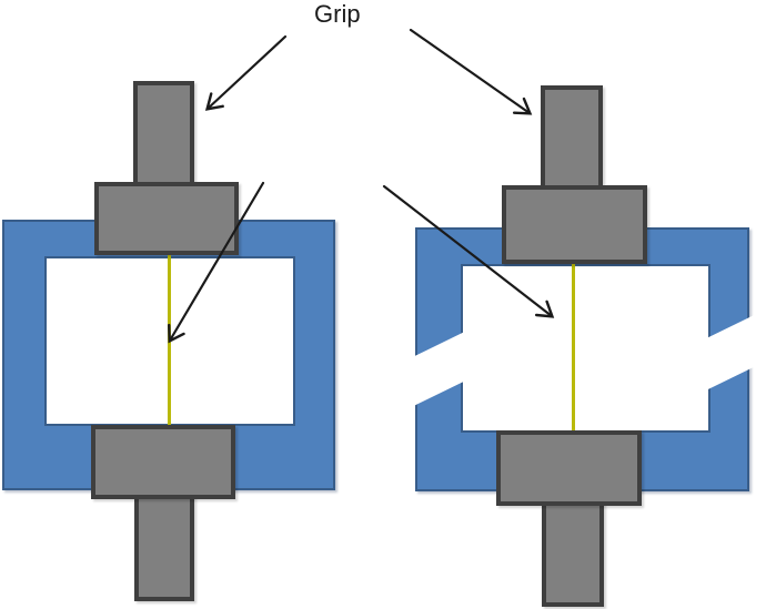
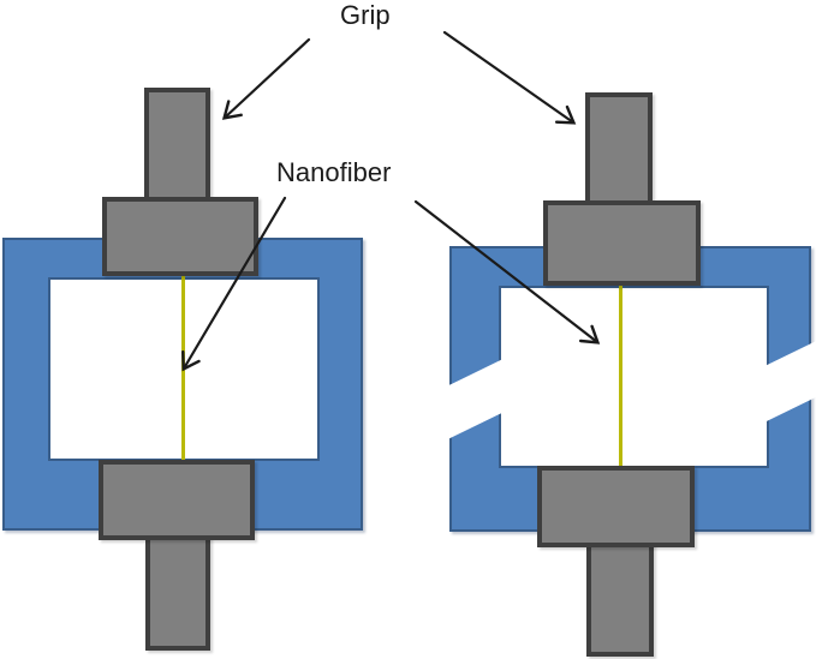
  Grip
+ Nanofiber
